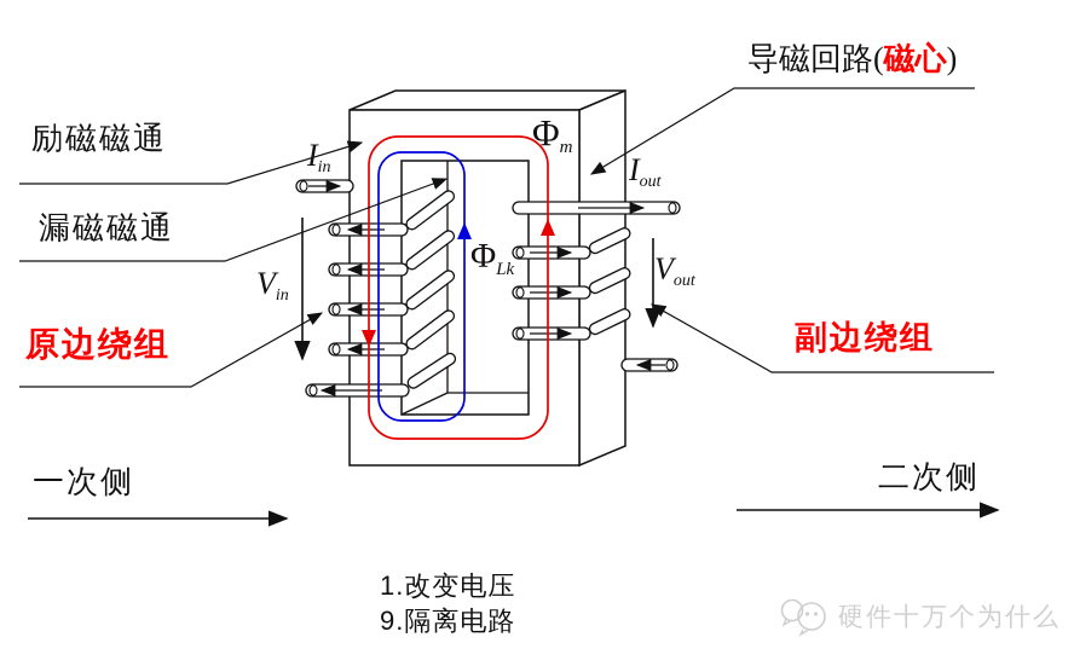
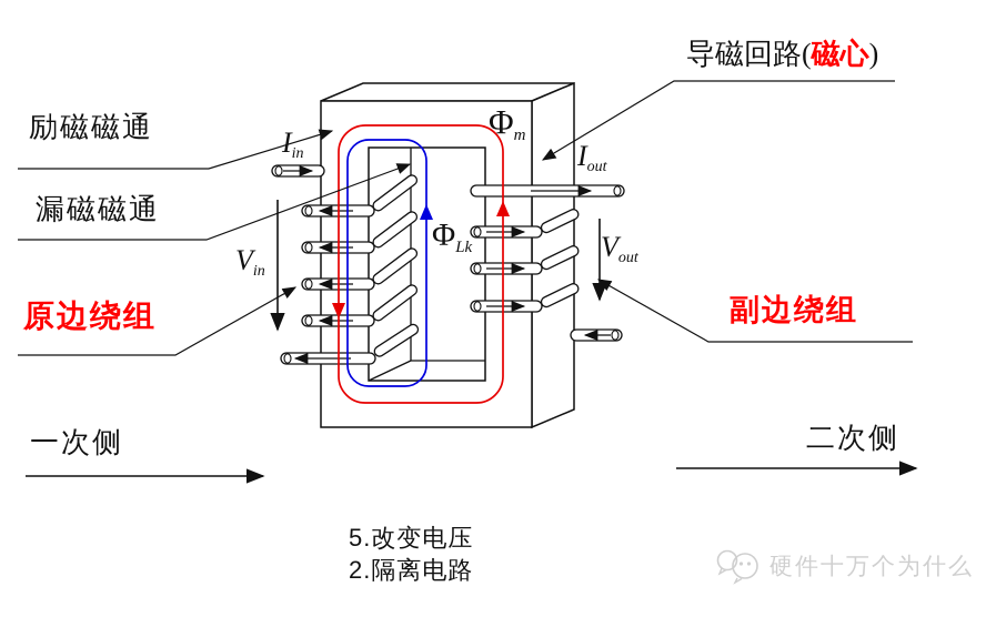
  励磁磁通
  漏磁磁通
  原边绕组
  副边绕组
  导磁回路(磁心)
  一次侧
  二次侧
  Iin
  Iout
  Vin
  Vout
  Φm
  ΦLk
- 1.改变电压
+ 5.改变电压
- 9.隔离电路
+ 2.隔离电路
  硬件十万个为什么
